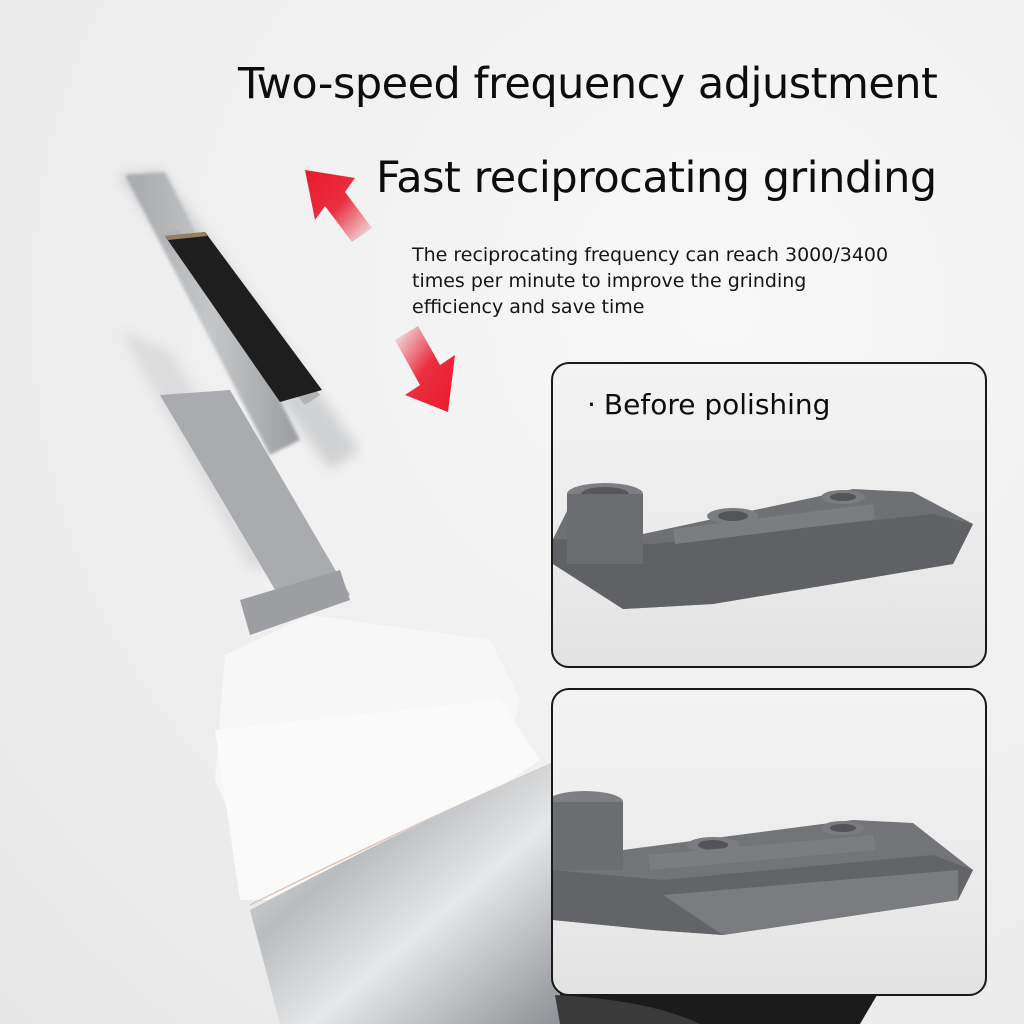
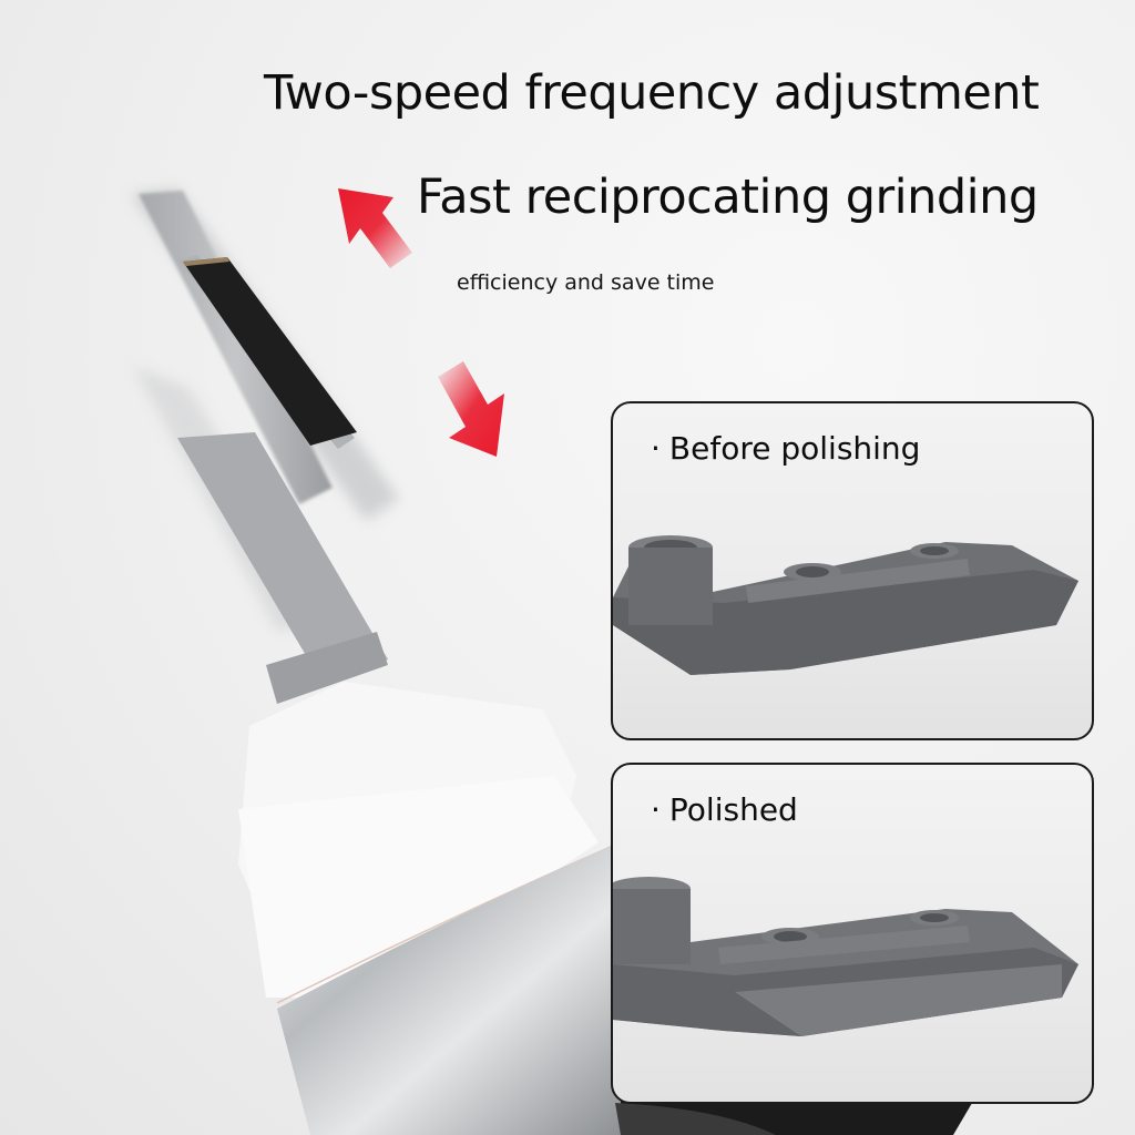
  Two-speed frequency adjustment
  Fast reciprocating grinding
- The reciprocating frequency can reach 3000/3400
- times per minute to improve the grinding
  efficiency and save time
  · Before polishing
+ · Polished
